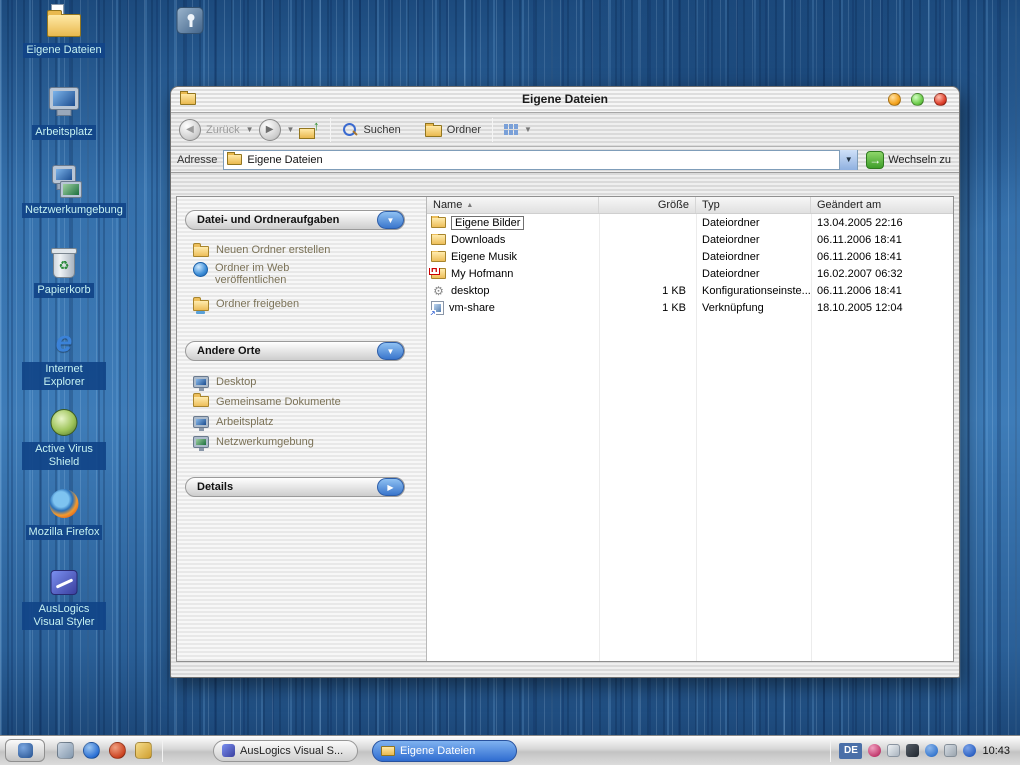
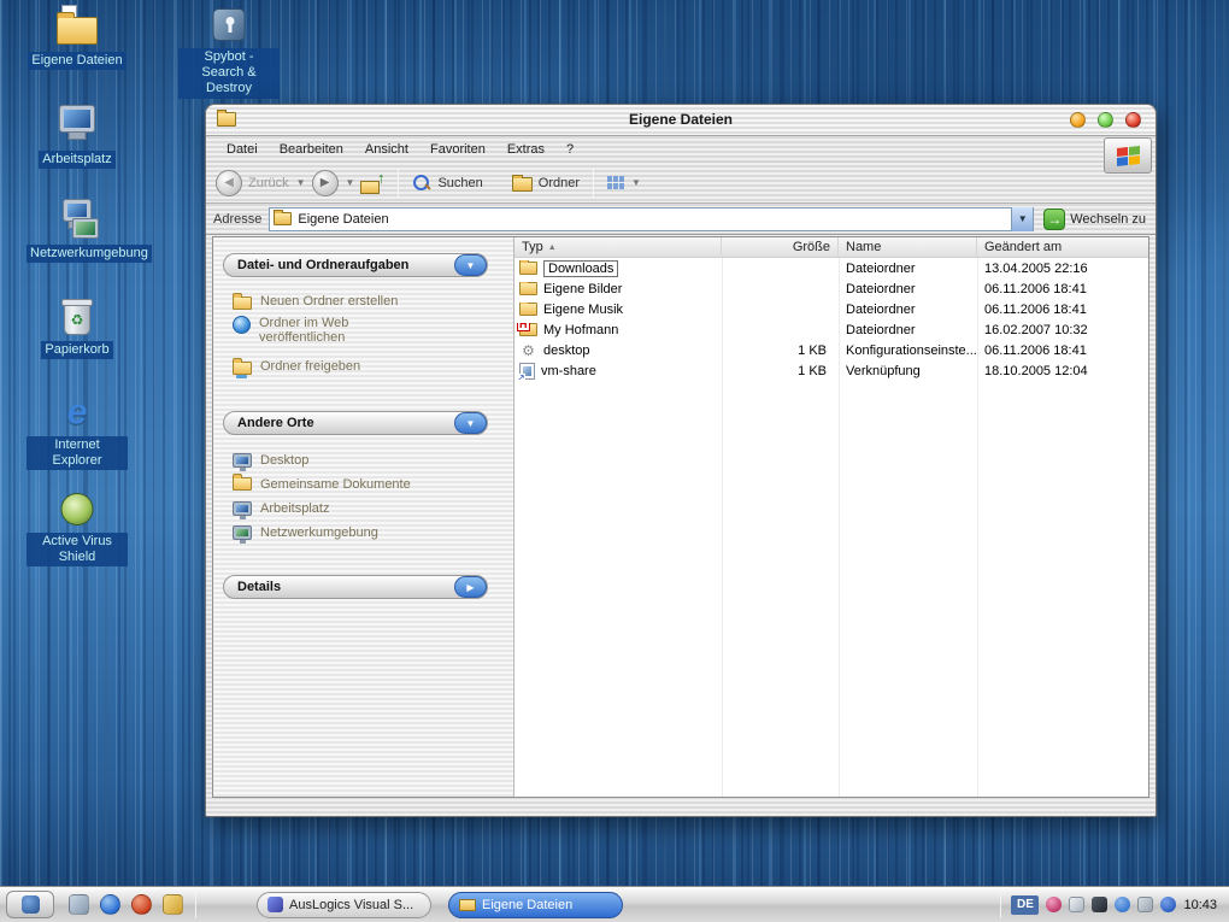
  Eigene Dateien
+ Spybot - Search & Destroy
  Arbeitsplatz
  Netzwerkumgebung
  Papierkorb
  e
  Internet Explorer
  Active Virus Shield
- Mozilla Firefox
- AusLogics Visual Styler
  Eigene Dateien
+ Datei
+ Bearbeiten
+ Ansicht
+ Favoriten
+ Extras
+ ?
  ◀
  Zurück
  ▼
  ▶
  ▼
  ↑
  Suchen
  Ordner
  ▼
  Adresse
  Eigene Dateien
  ▼
  →
  Wechseln zu
  Datei- und Ordneraufgaben
  ▼
  Neuen Ordner erstellen
  Ordner im Web veröffentlichen
  Ordner freigeben
  Andere Orte
  ▼
  Desktop
  Gemeinsame Dokumente
  Arbeitsplatz
  Netzwerkumgebung
  Details
  ▶
- Name
+ Typ
  Größe
- Typ
+ Name
  Geändert am
- Eigene Bilder
+ Downloads
  Dateiordner
  13.04.2005 22:16
- Downloads
+ Eigene Bilder
  Dateiordner
  06.11.2006 18:41
  Eigene Musik
  Dateiordner
  06.11.2006 18:41
  H
  My Hofmann
  Dateiordner
- 16.02.2007 06:32
+ 16.02.2007 10:32
  ⚙
  desktop
  1 KB
  Konfigurationseinste...
  06.11.2006 18:41
  vm-share
  1 KB
  Verknüpfung
  18.10.2005 12:04
  AusLogics Visual S...
  Eigene Dateien
  DE
  10:43
